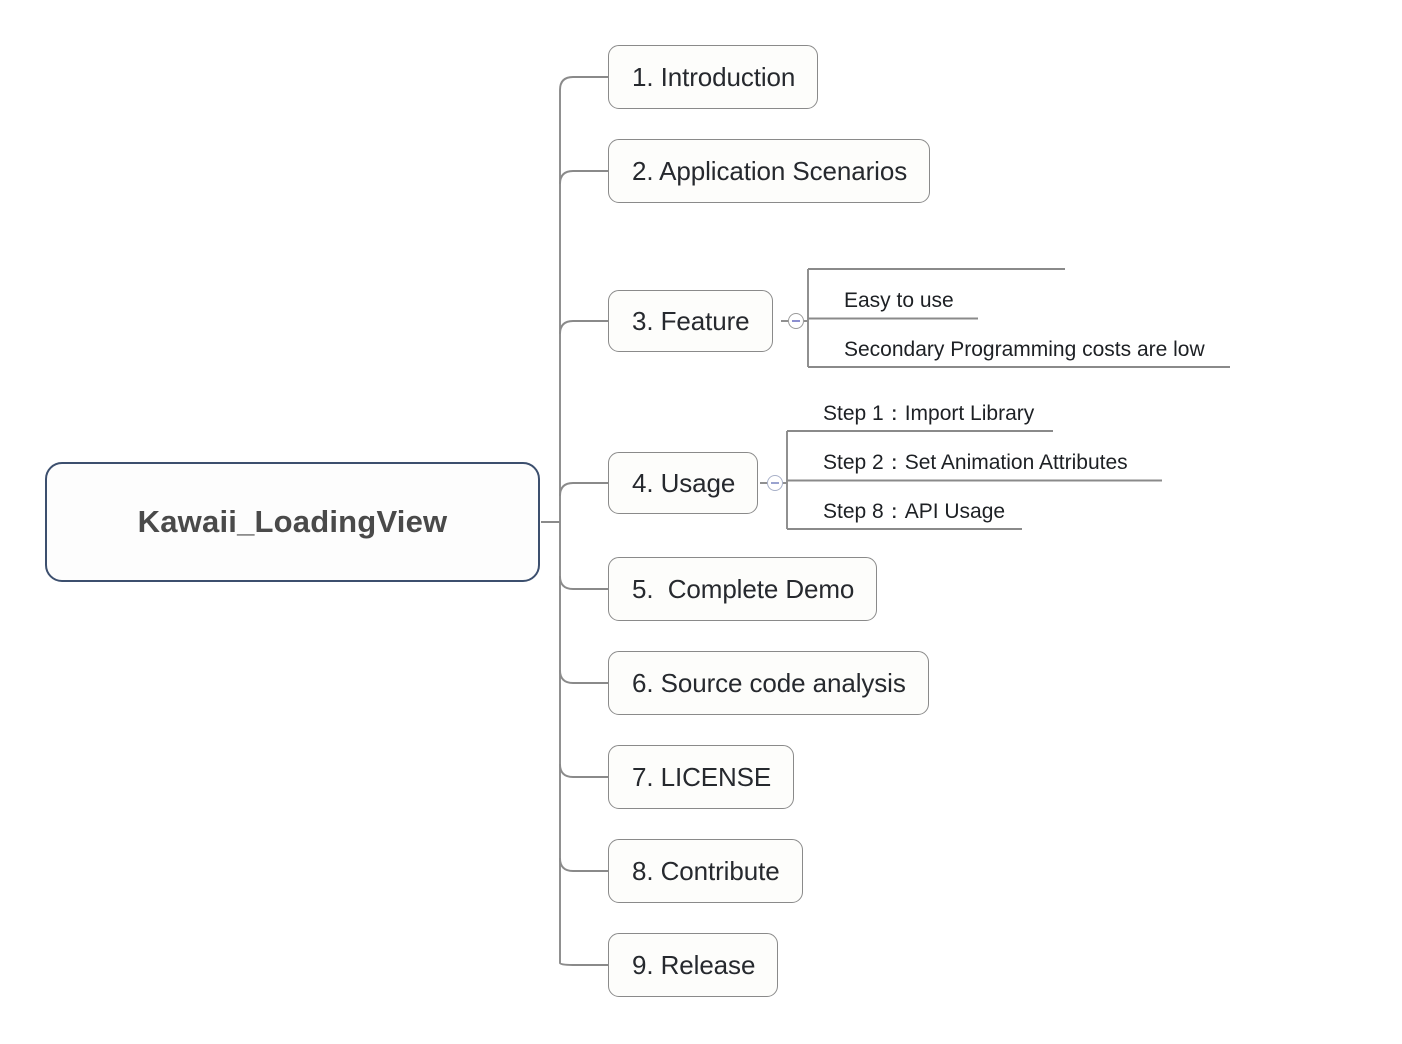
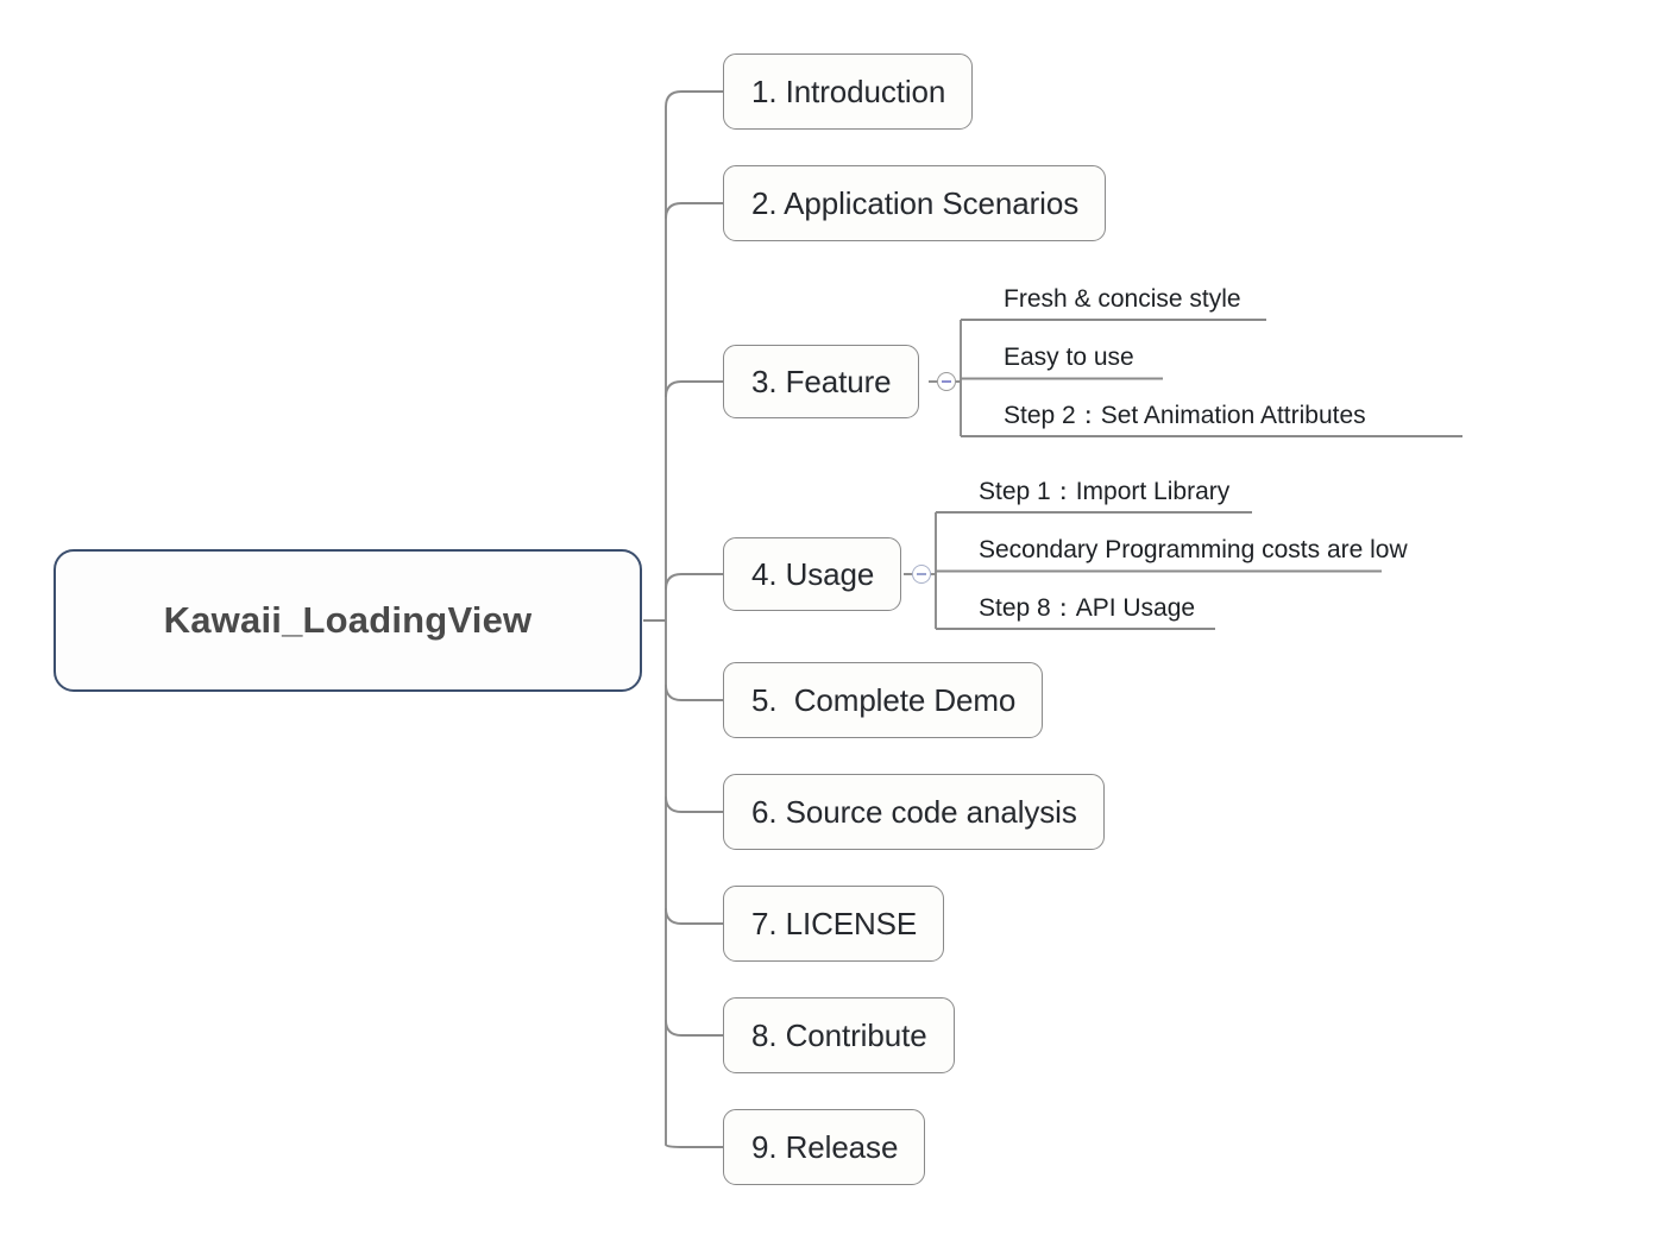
  Kawaii_LoadingView
  1. Introduction
  2. Application Scenarios
  3. Feature
  4. Usage
  5. Complete Demo
  6. Source code analysis
  7. LICENSE
  8. Contribute
  9. Release
+ Fresh & concise style
  Easy to use
- Secondary Programming costs are low
+ Step 2：Set Animation Attributes
  Step 1：Import Library
- Step 2：Set Animation Attributes
+ Secondary Programming costs are low
  Step 8：API Usage
